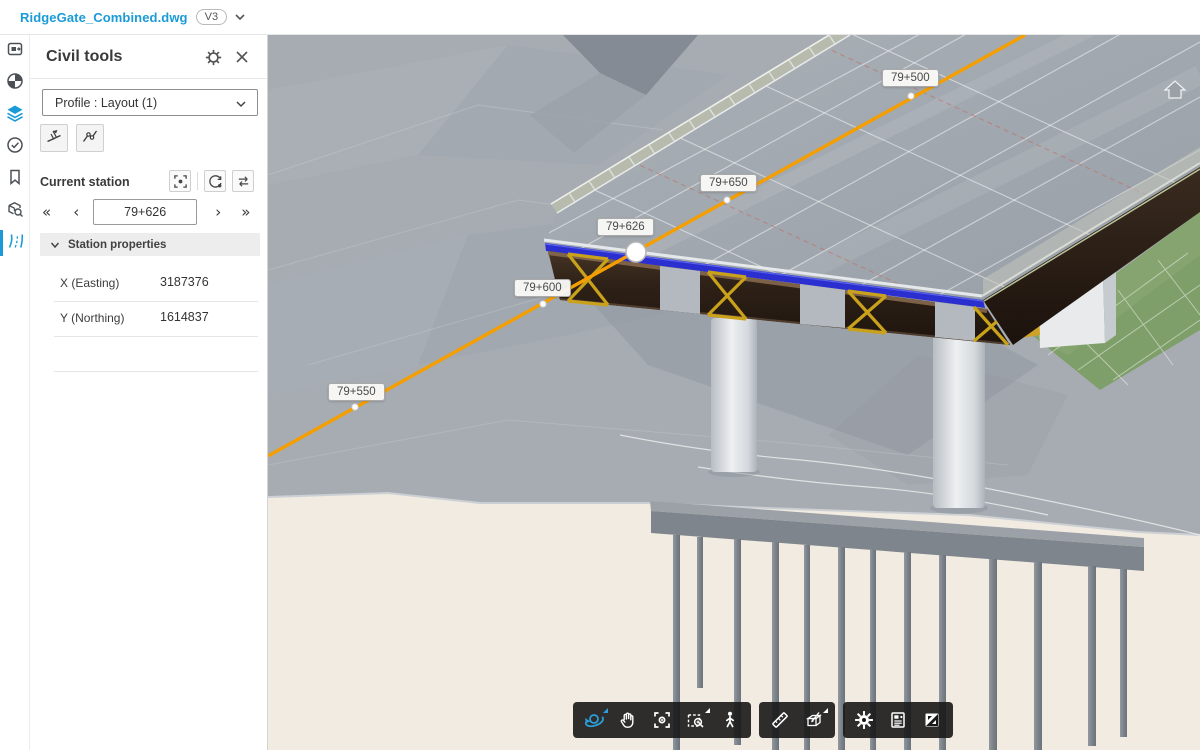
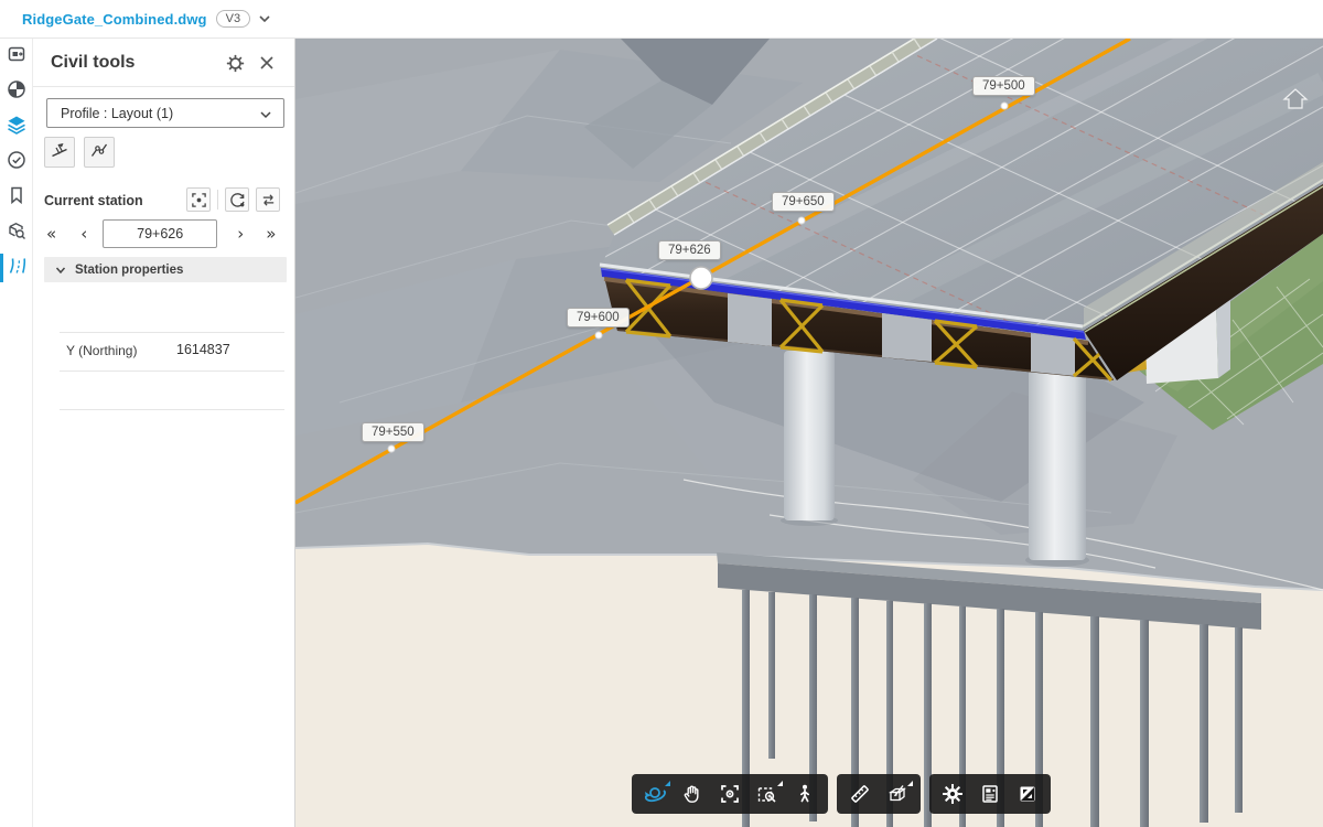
  RidgeGate_Combined.dwg
  V3
  Civil tools
  Profile : Layout (1)
  Current station
  «
  ‹
  79+626
  ›
  »
  Station properties
- X (Easting)
- 3187376
  Y (Northing)
  1614837
  79+550
  79+600
  79+626
  79+650
  79+500
